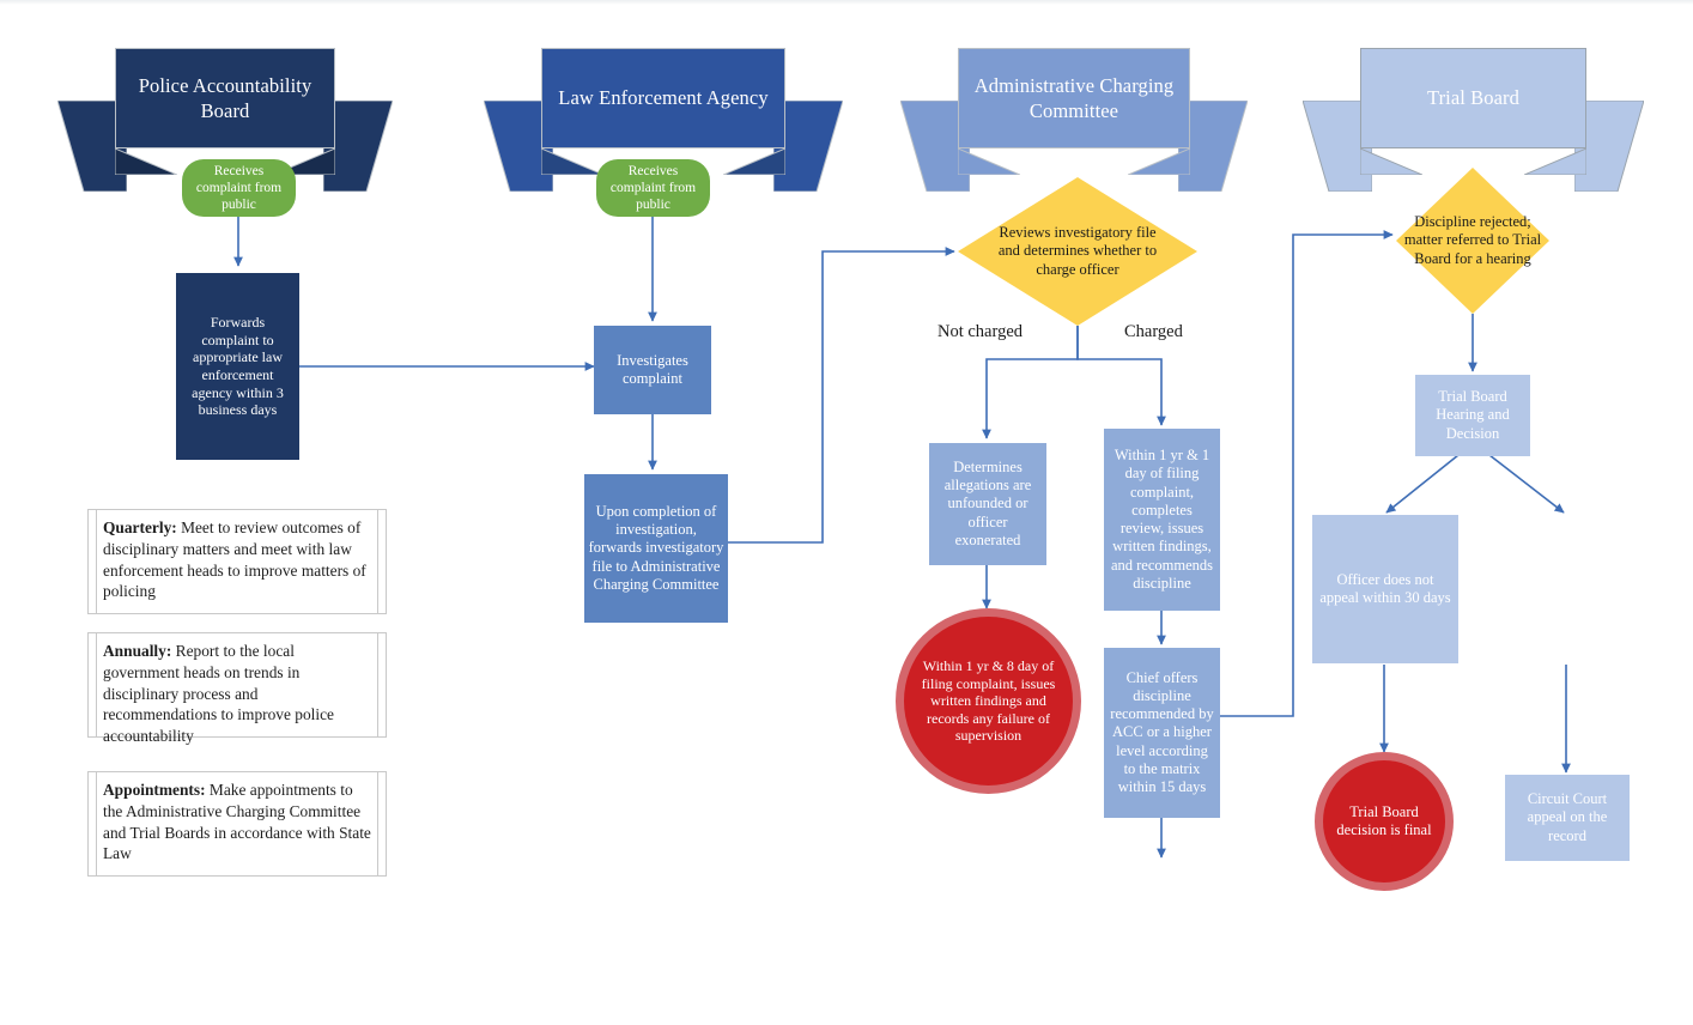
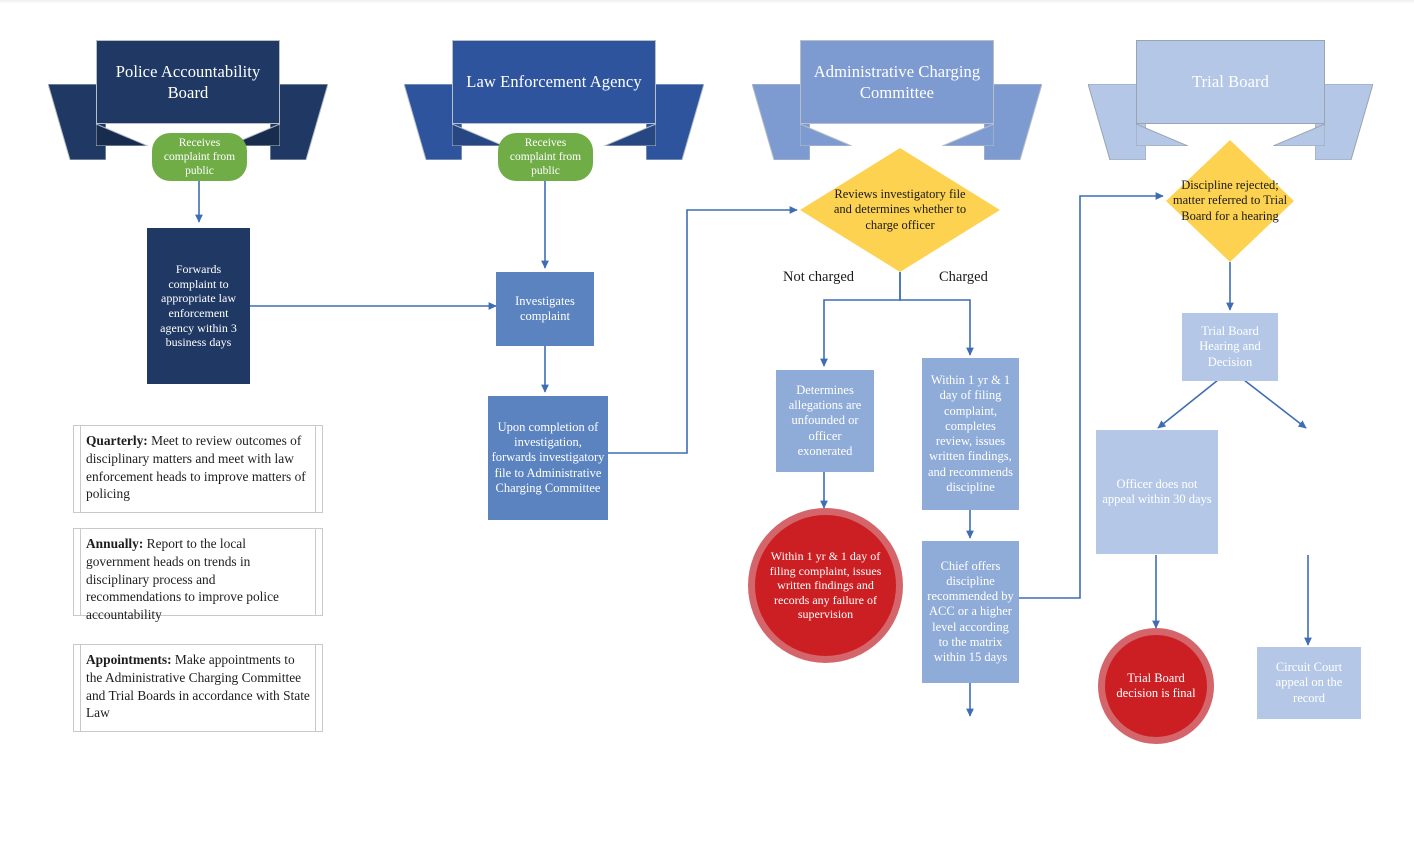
  Police Accountability Board
  Law Enforcement Agency
  Administrative Charging Committee
  Trial Board
  Receives complaint from public
  Forwards complaint to appropriate law enforcement agency within 3 business days
  Quarterly: Meet to review outcomes of disciplinary matters and meet with law enforcement heads to improve matters of policing
  Annually: Report to the local government heads on trends in disciplinary process and recommendations to improve police accountability
  Appointments: Make appointments to the Administrative Charging Committee and Trial Boards in accordance with State Law
  Receives complaint from public
  Investigates complaint
  Upon completion of investigation, forwards investigatory file to Administrative Charging Committee
  Reviews investigatory file and determines whether to charge officer
  Not charged
  Charged
  Determines allegations are unfounded or officer exonerated
- Within 1 yr & 8 day of filing complaint, issues written findings and records any failure of supervision
+ Within 1 yr & 1 day of filing complaint, issues written findings and records any failure of supervision
  Within 1 yr & 1 day of filing complaint, completes review, issues written findings, and recommends discipline
  Chief offers discipline recommended by ACC or a higher level according to the matrix within 15 days
  Discipline rejected; matter referred to Trial Board for a hearing
  Trial Board Hearing and Decision
  Officer does not appeal within 30 days
  Trial Board decision is final
  Circuit Court appeal on the record
